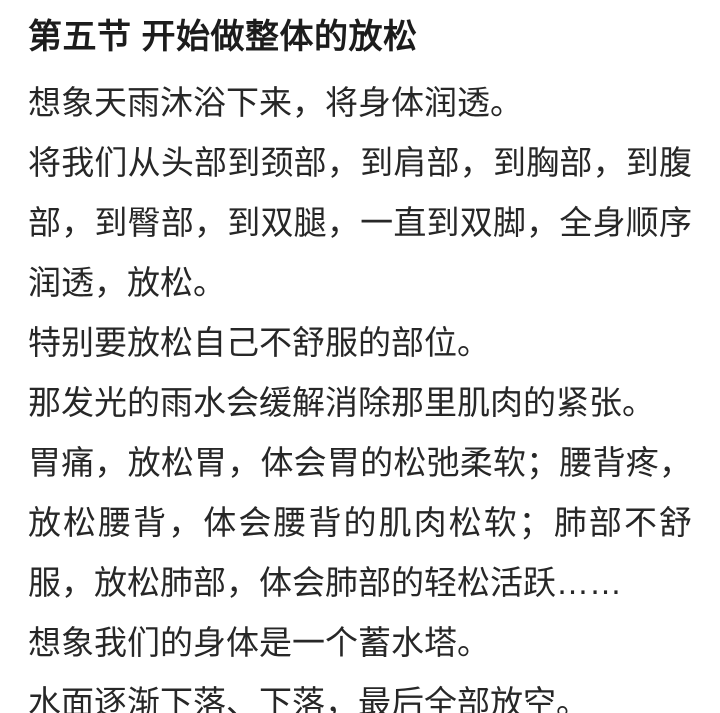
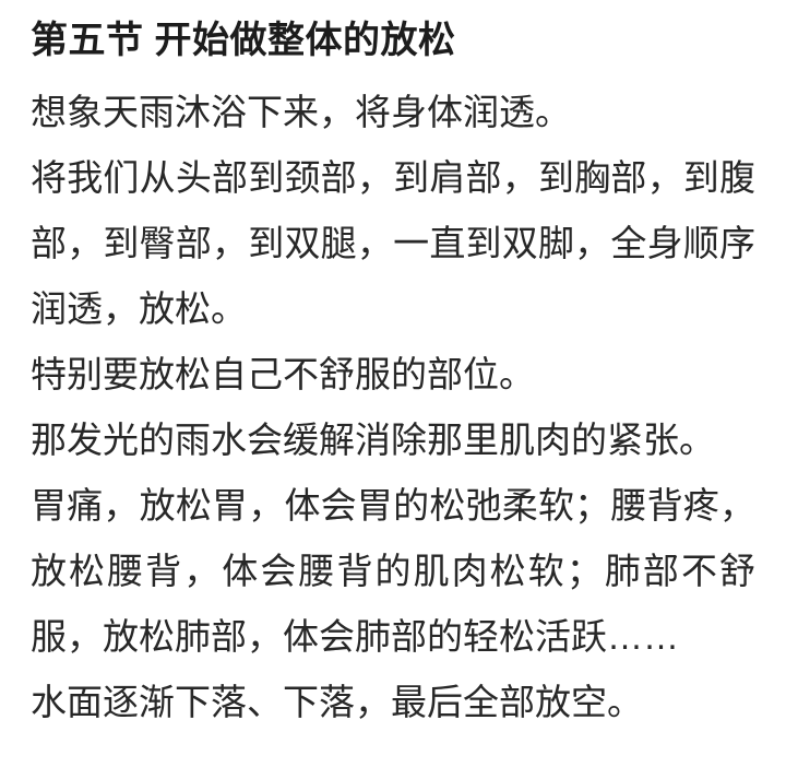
  第五节 开始做整体的放松
  想象天雨沐浴下来，将身体润透。
  将我们从头部到颈部，到肩部，到胸部，到腹部，到臀部，到双腿，一直到双脚，全身顺序润透，放松。
  特别要放松自己不舒服的部位。
  那发光的雨水会缓解消除那里肌肉的紧张。
  胃痛，放松胃，体会胃的松弛柔软；腰背疼，放松腰背，体会腰背的肌肉松软；肺部不舒服，放松肺部，体会肺部的轻松活跃……
- 想象我们的身体是一个蓄水塔。
  水面逐渐下落、下落，最后全部放空。
